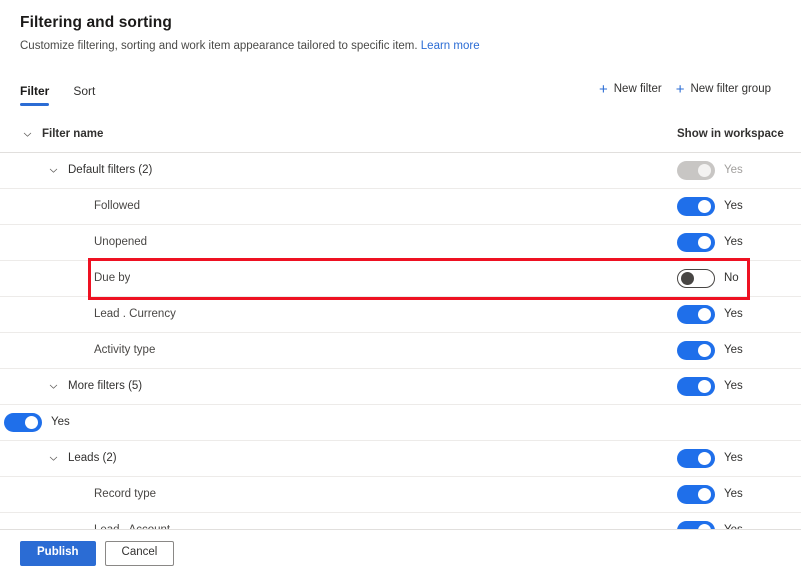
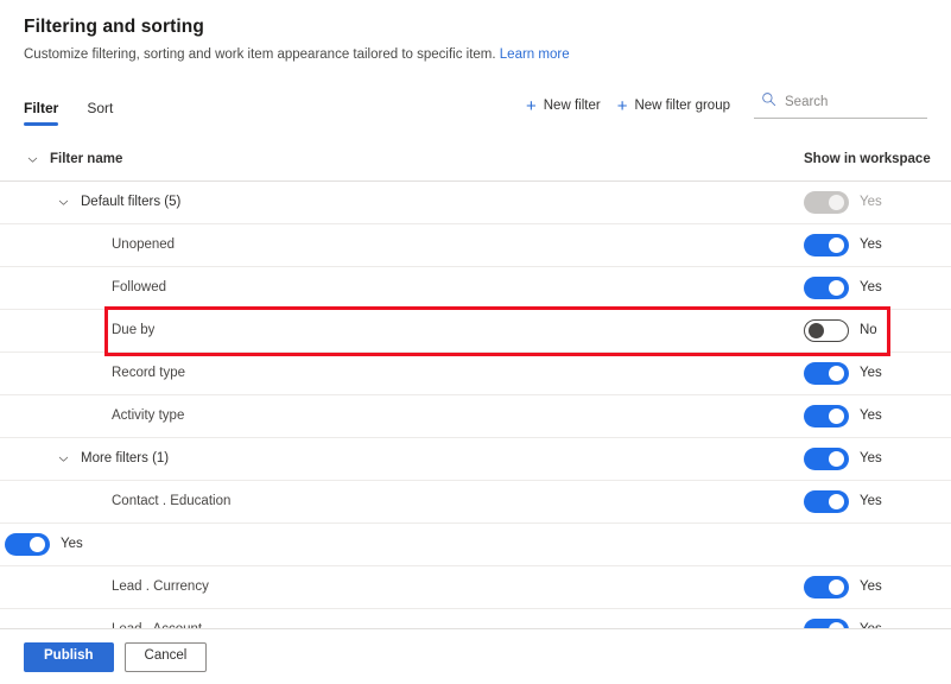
  Filtering and sorting
  Customize filtering, sorting and work item appearance tailored to specific item. Learn more
  Filter
  Sort
  +
  New filter
  +
  New filter group
+ Search
  Filter name
  Show in workspace
- Default filters (2)
+ Default filters (5)
  Yes
- Followed
+ Unopened
  Yes
- Unopened
+ Followed
  Yes
  Due by
  No
- Lead . Currency
+ Record type
  Yes
  Activity type
  Yes
- More filters (5)
+ More filters (1)
  Yes
+ Contact . Education
  Yes
- Leads (2)
  Yes
- Record type
+ Lead . Currency
  Yes
  Publish
  Cancel
